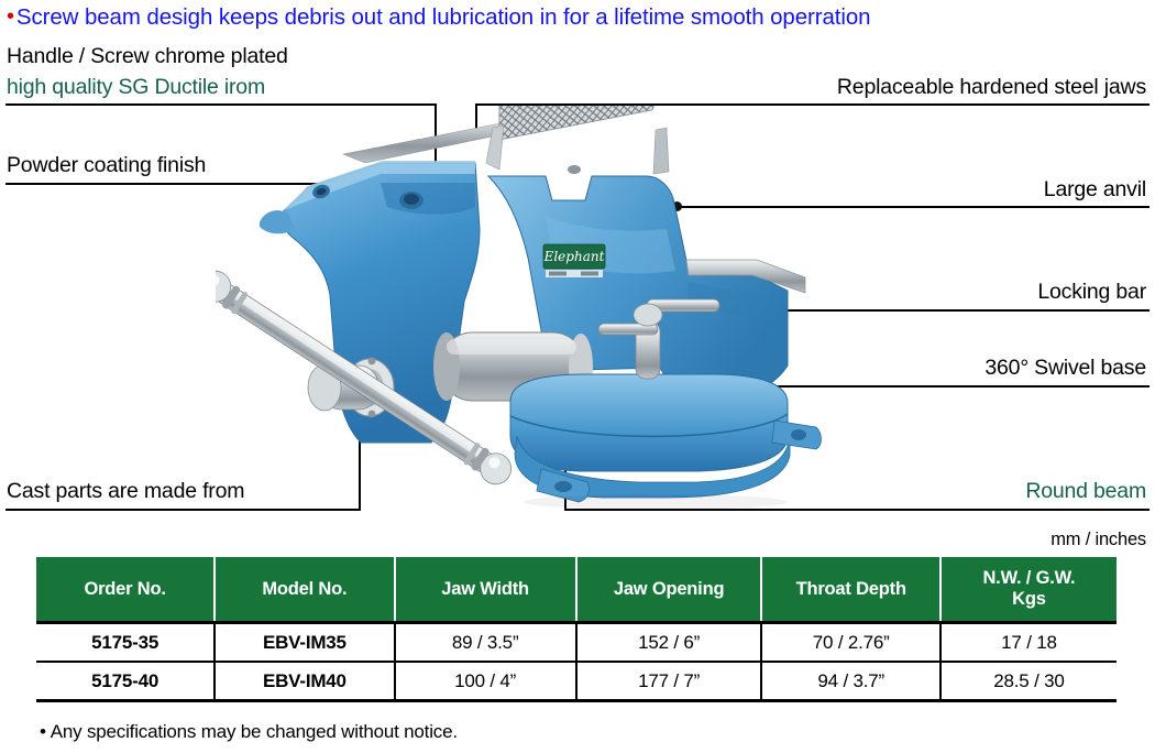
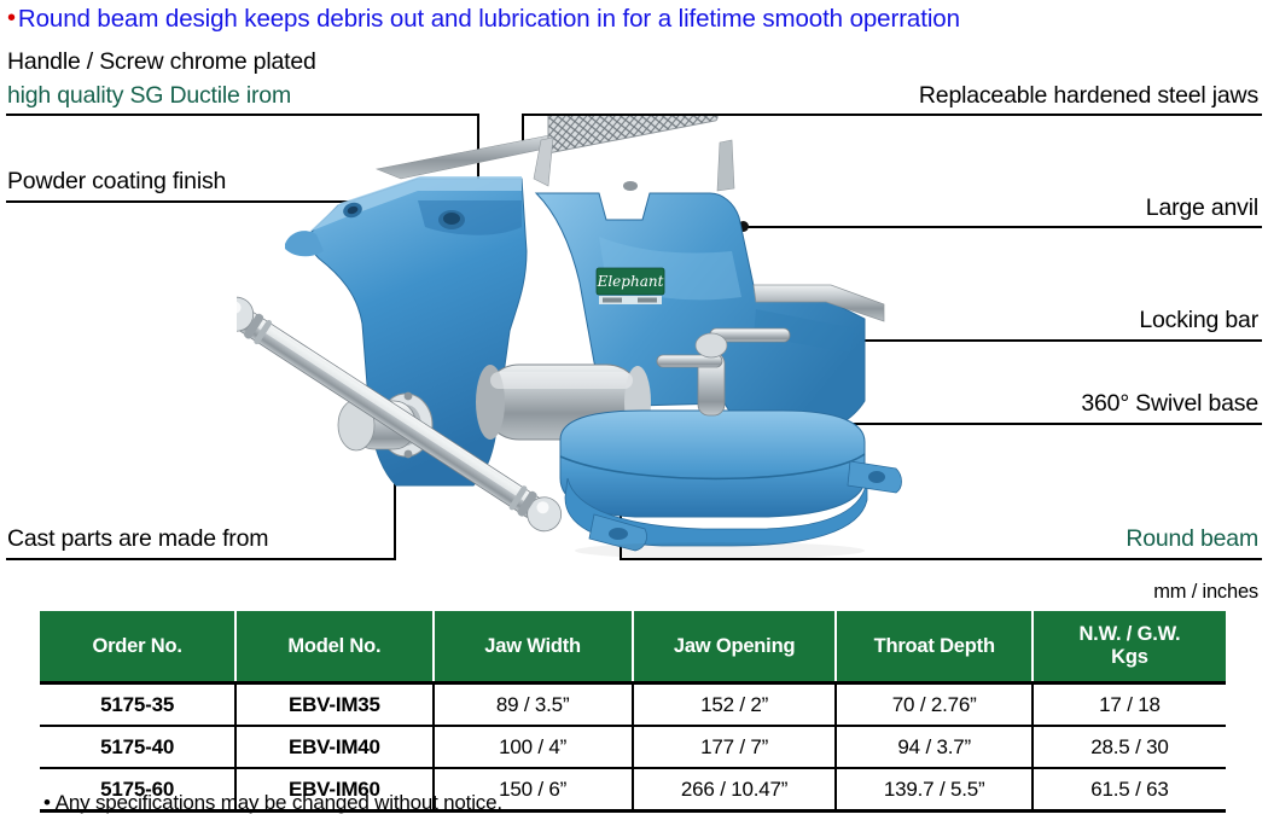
- •Screw beam desigh keeps debris out and lubrication in for a lifetime smooth operration
+ •Round beam desigh keeps debris out and lubrication in for a lifetime smooth operration
  Handle / Screw chrome plated
  high quality SG Ductile irom
  Powder coating finish
  Cast parts are made from
  Replaceable hardened steel jaws
  Large anvil
  Locking bar
  360° Swivel base
  Round beam
  Elephant
  mm / inches
  Order No.	Model No.	Jaw Width	Jaw Opening	Throat Depth	N.W. / G.W. Kgs
- 5175-35	EBV-IM35	89 / 3.5”	152 / 6”	70 / 2.76”	17 / 18
+ 5175-35	EBV-IM35	89 / 3.5”	152 / 2”	70 / 2.76”	17 / 18
  5175-40	EBV-IM40	100 / 4”	177 / 7”	94 / 3.7”	28.5 / 30
+ 5175-60	EBV-IM60	150 / 6”	266 / 10.47”	139.7 / 5.5”	61.5 / 63
  • Any specifications may be changed without notice.
